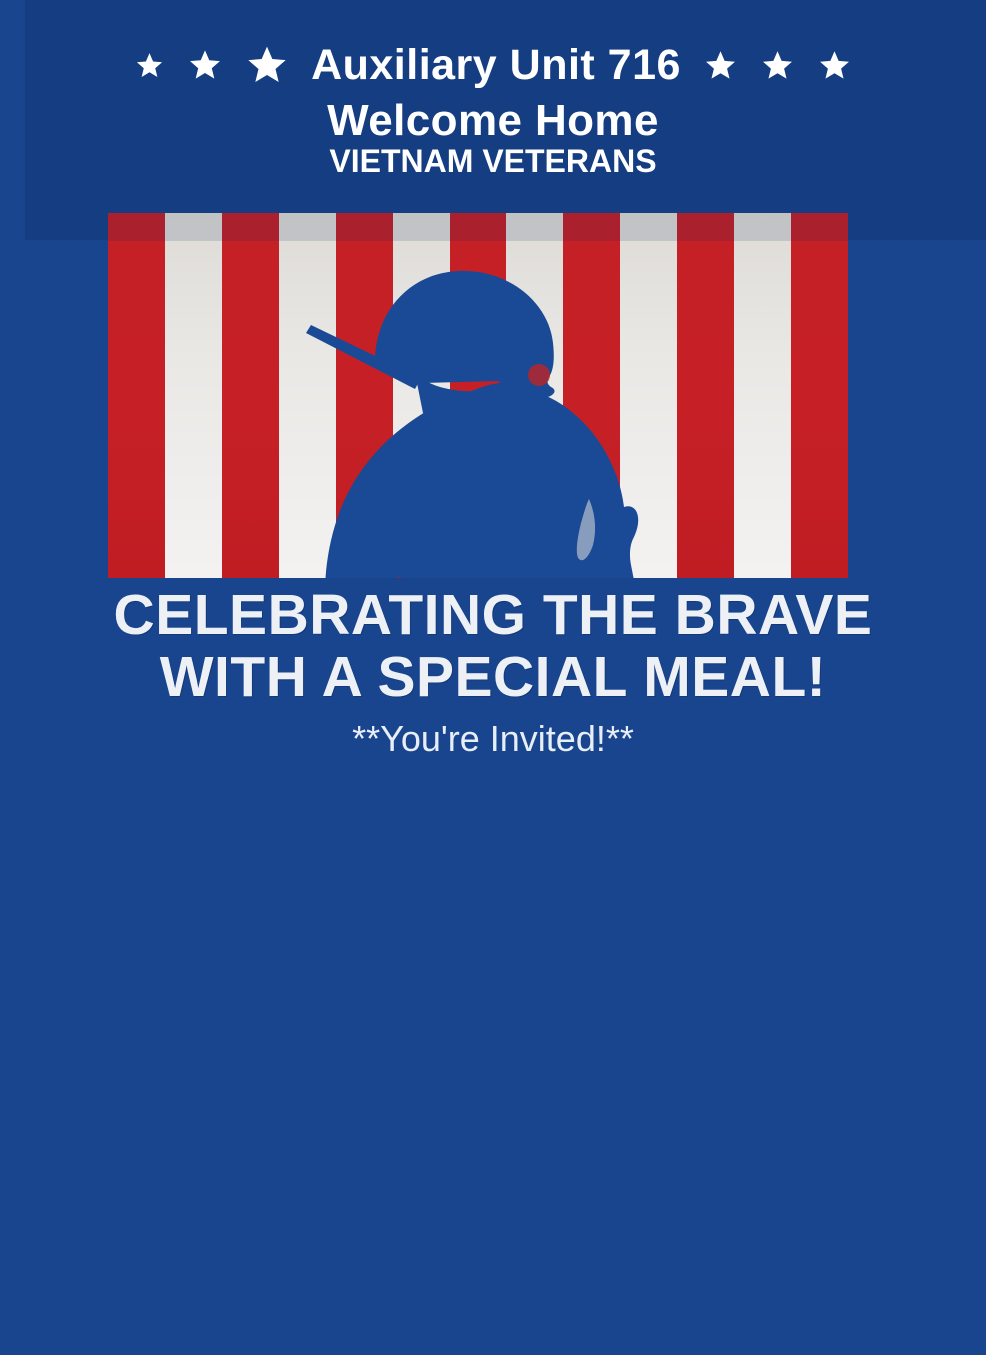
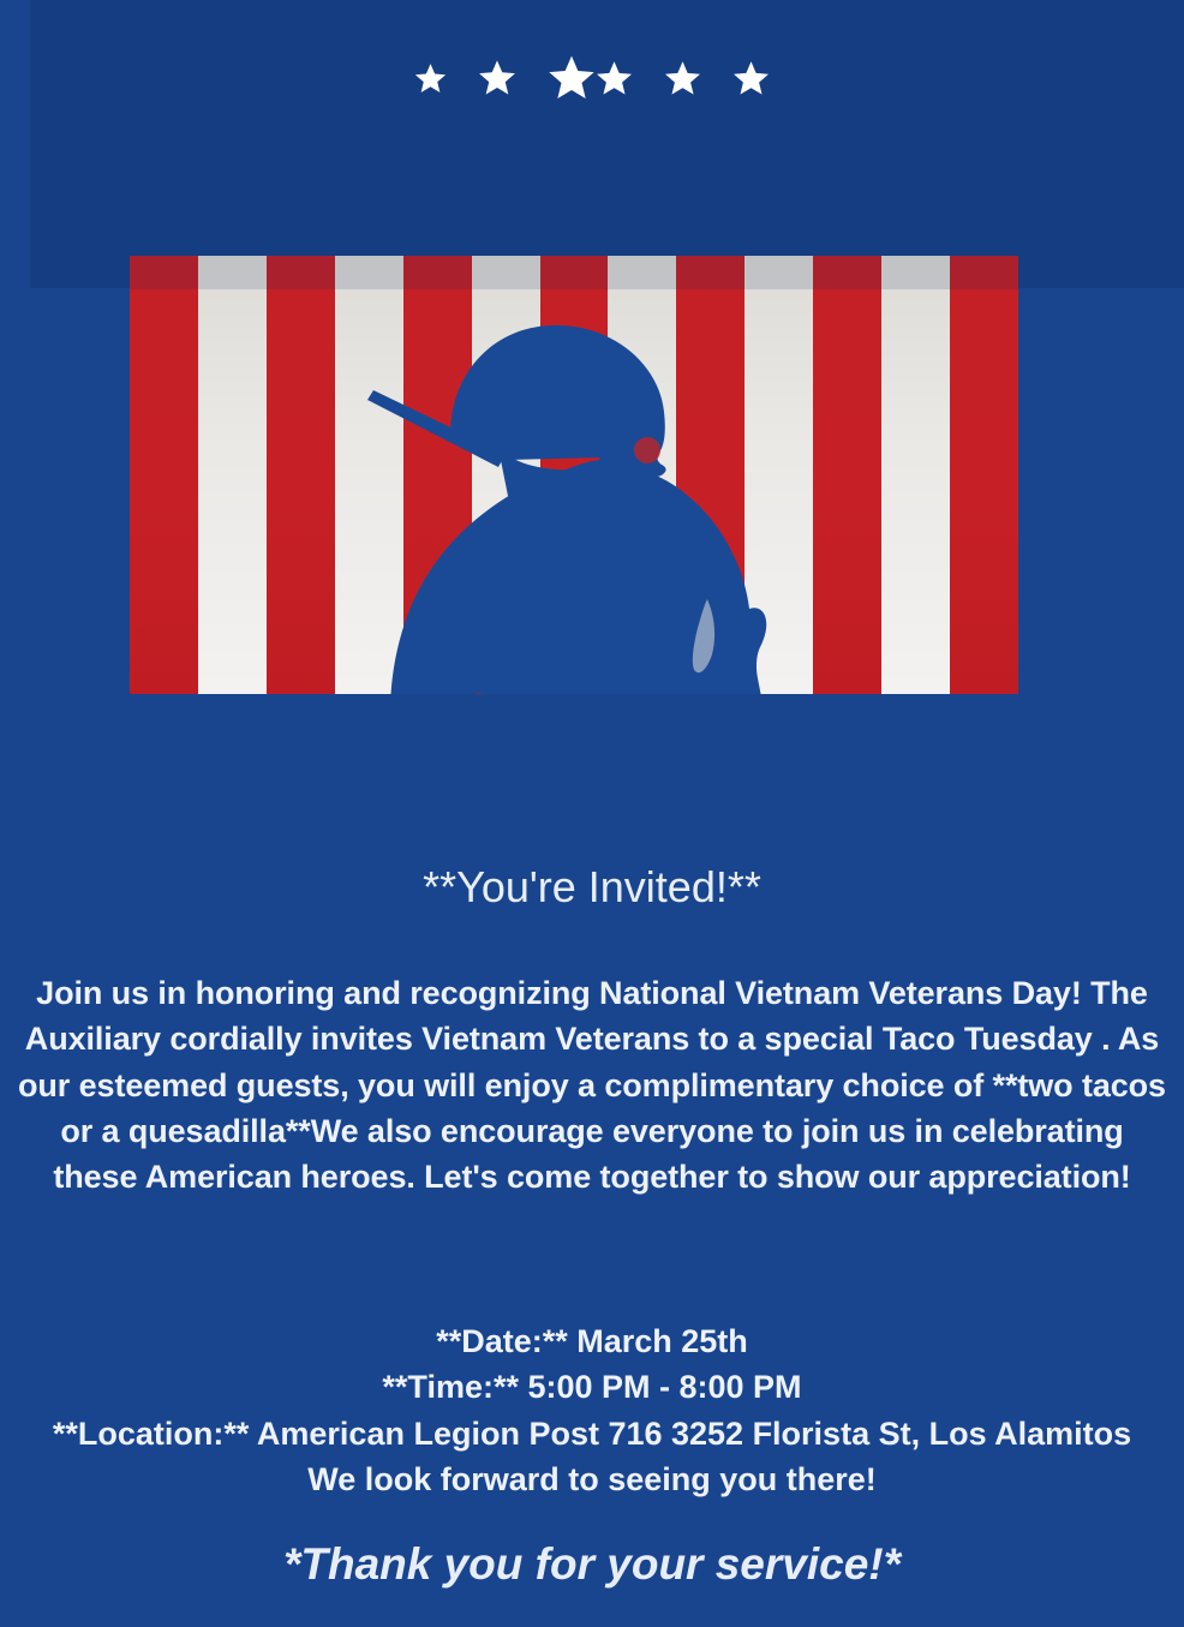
- Auxiliary Unit 716
- Welcome Home
- VIETNAM VETERANS
- CELEBRATING THE BRAVE
- WITH A SPECIAL MEAL!
  **You're Invited!**
+ Join us in honoring and recognizing National Vietnam Veterans Day! The Auxiliary cordially invites Vietnam Veterans to a special Taco Tuesday . As our esteemed guests, you will enjoy a complimentary choice of **two tacos or a quesadilla**We also encourage everyone to join us in celebrating these American heroes. Let's come together to show our appreciation!
+ **Date:** March 25th
+ **Time:** 5:00 PM - 8:00 PM
+ **Location:** American Legion Post 716 3252 Florista St, Los Alamitos
+ We look forward to seeing you there!
+ *Thank you for your service!*
